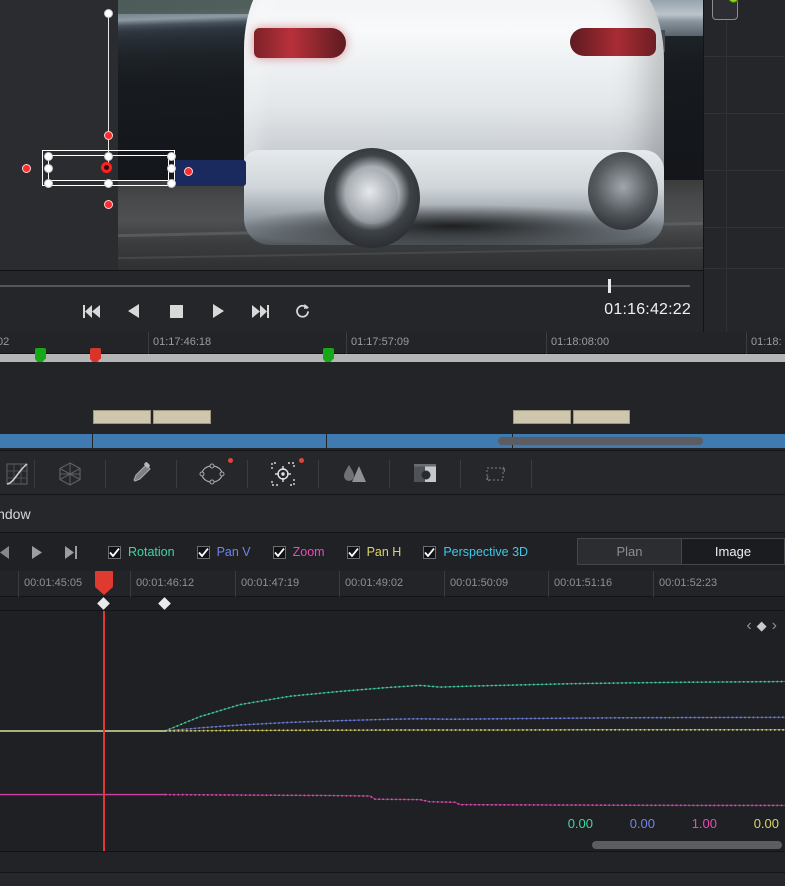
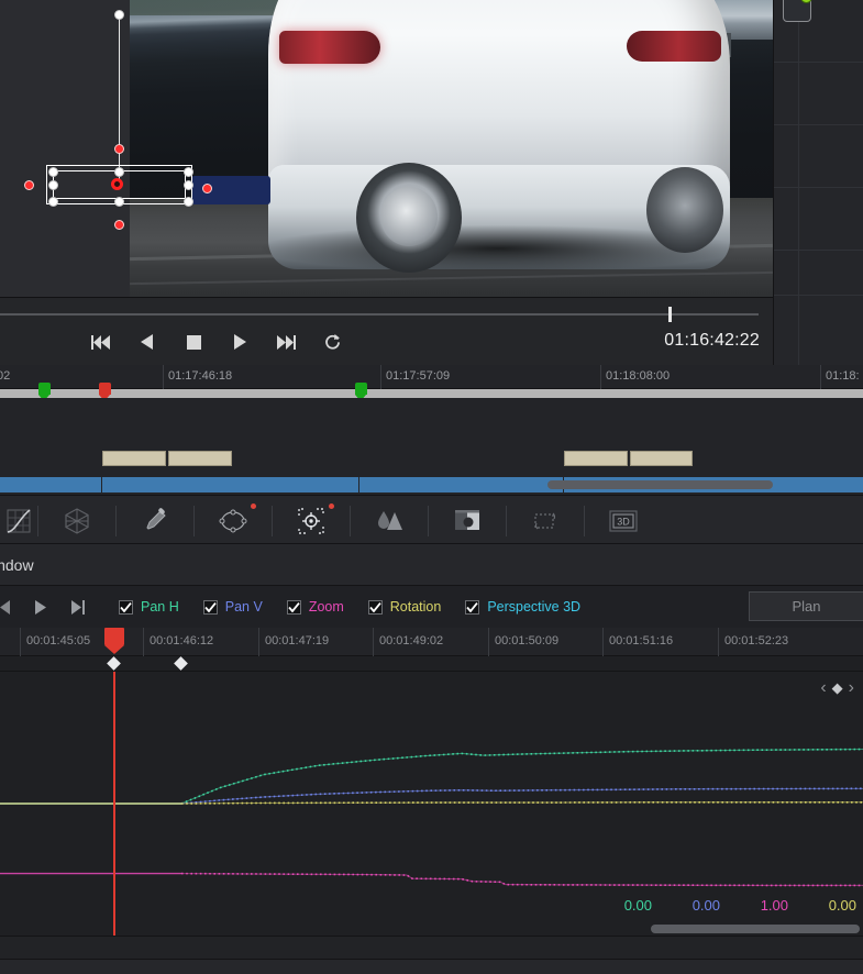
  01:16:42:22
  02
  01:17:46:18
  01:17:57:09
  01:18:08:00
  01:18:
+ 3D
  ndow
- Rotation
+ Pan H
  Pan V
  Zoom
- Pan H
+ Rotation
  Perspective 3D
  Plan
- Image
  00:01:45:05
  00:01:46:12
  00:01:47:19
  00:01:49:02
  00:01:50:09
  00:01:51:16
  00:01:52:23
  ‹
  ◆
  ›
  0.00
  0.00
  1.00
  0.00
